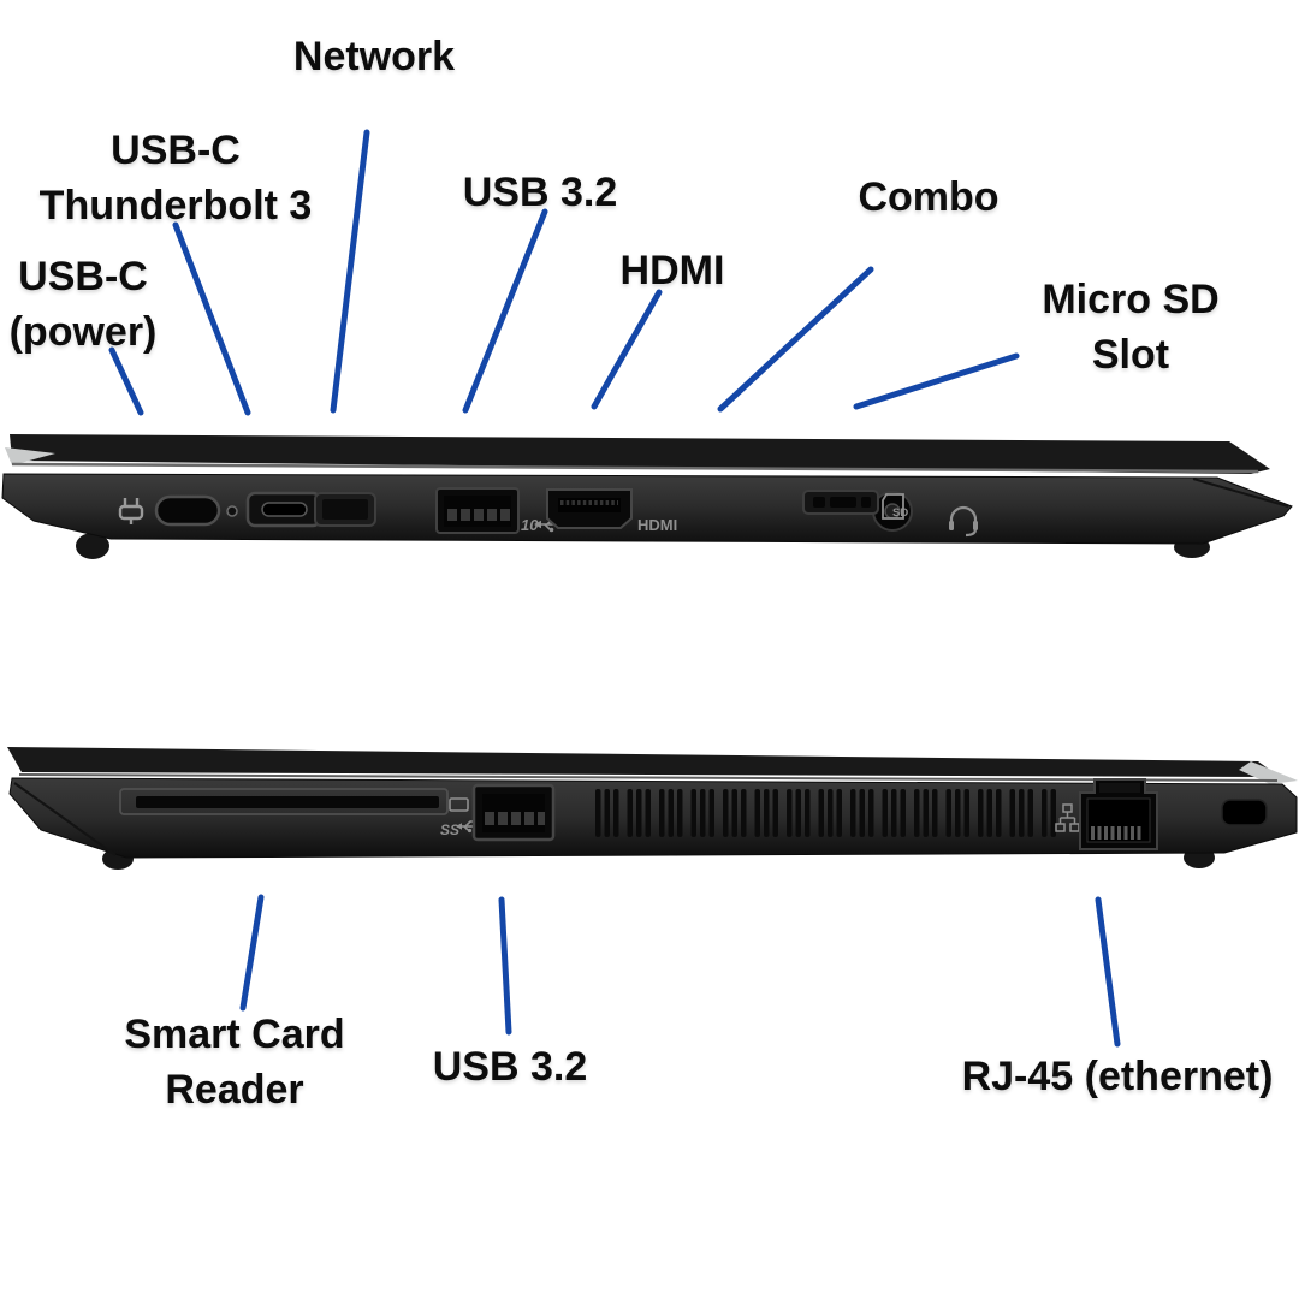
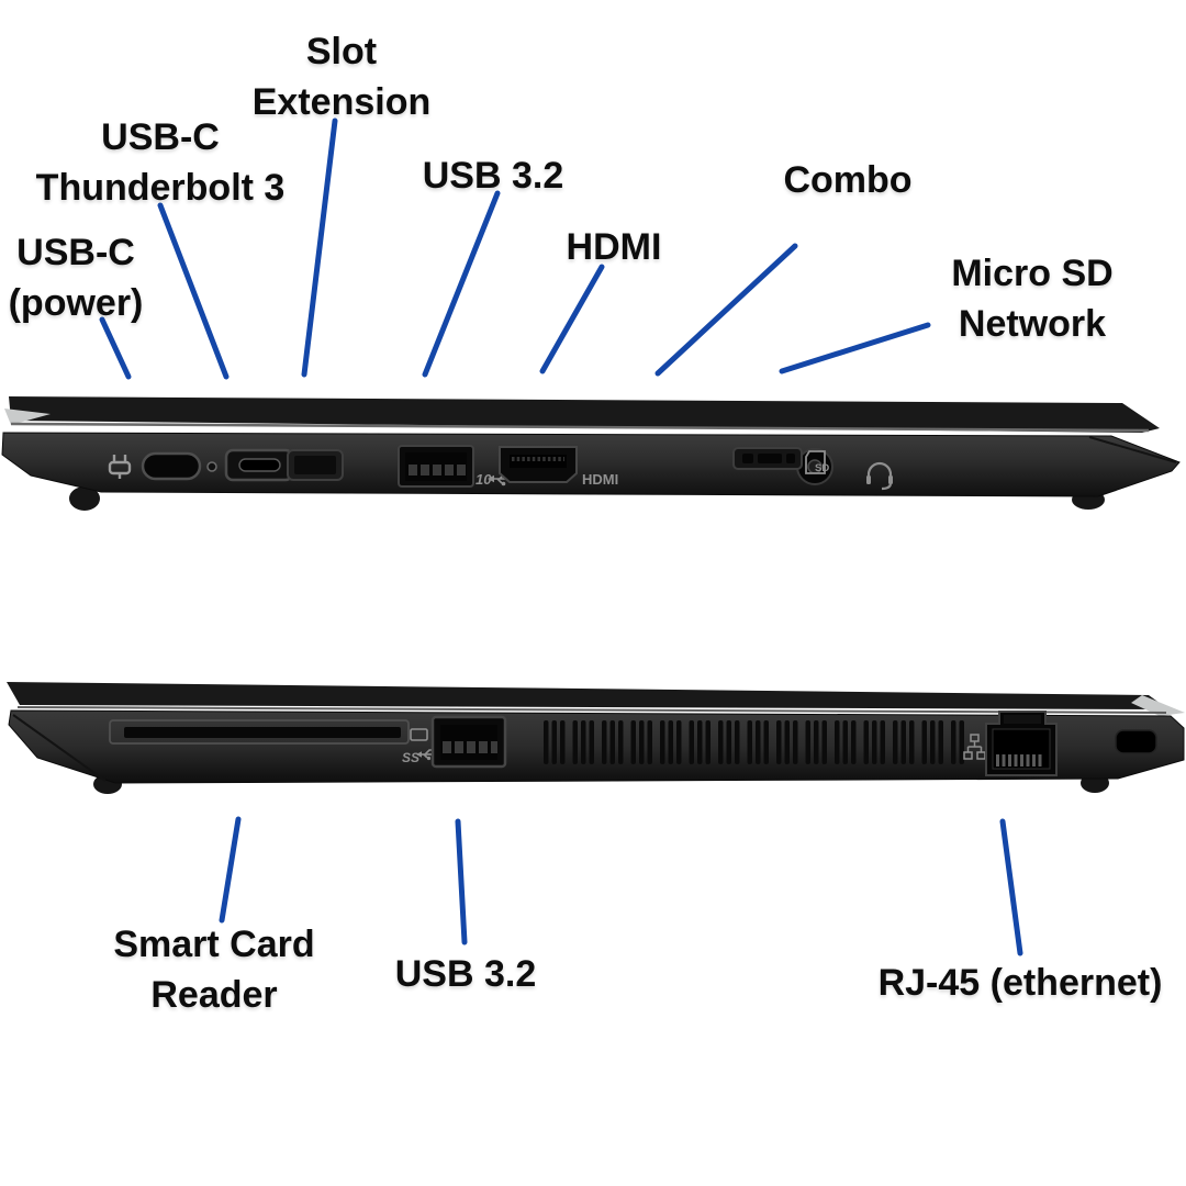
  10
  HDMI
  SD
  SS
  USB-C
  (power)
  USB-C
  Thunderbolt 3
- Network
+ Slot
+ Extension
  USB 3.2
  HDMI
  Combo
  Micro SD
- Slot
+ Network
  Smart Card
  Reader
  USB 3.2
  RJ-45 (ethernet)
